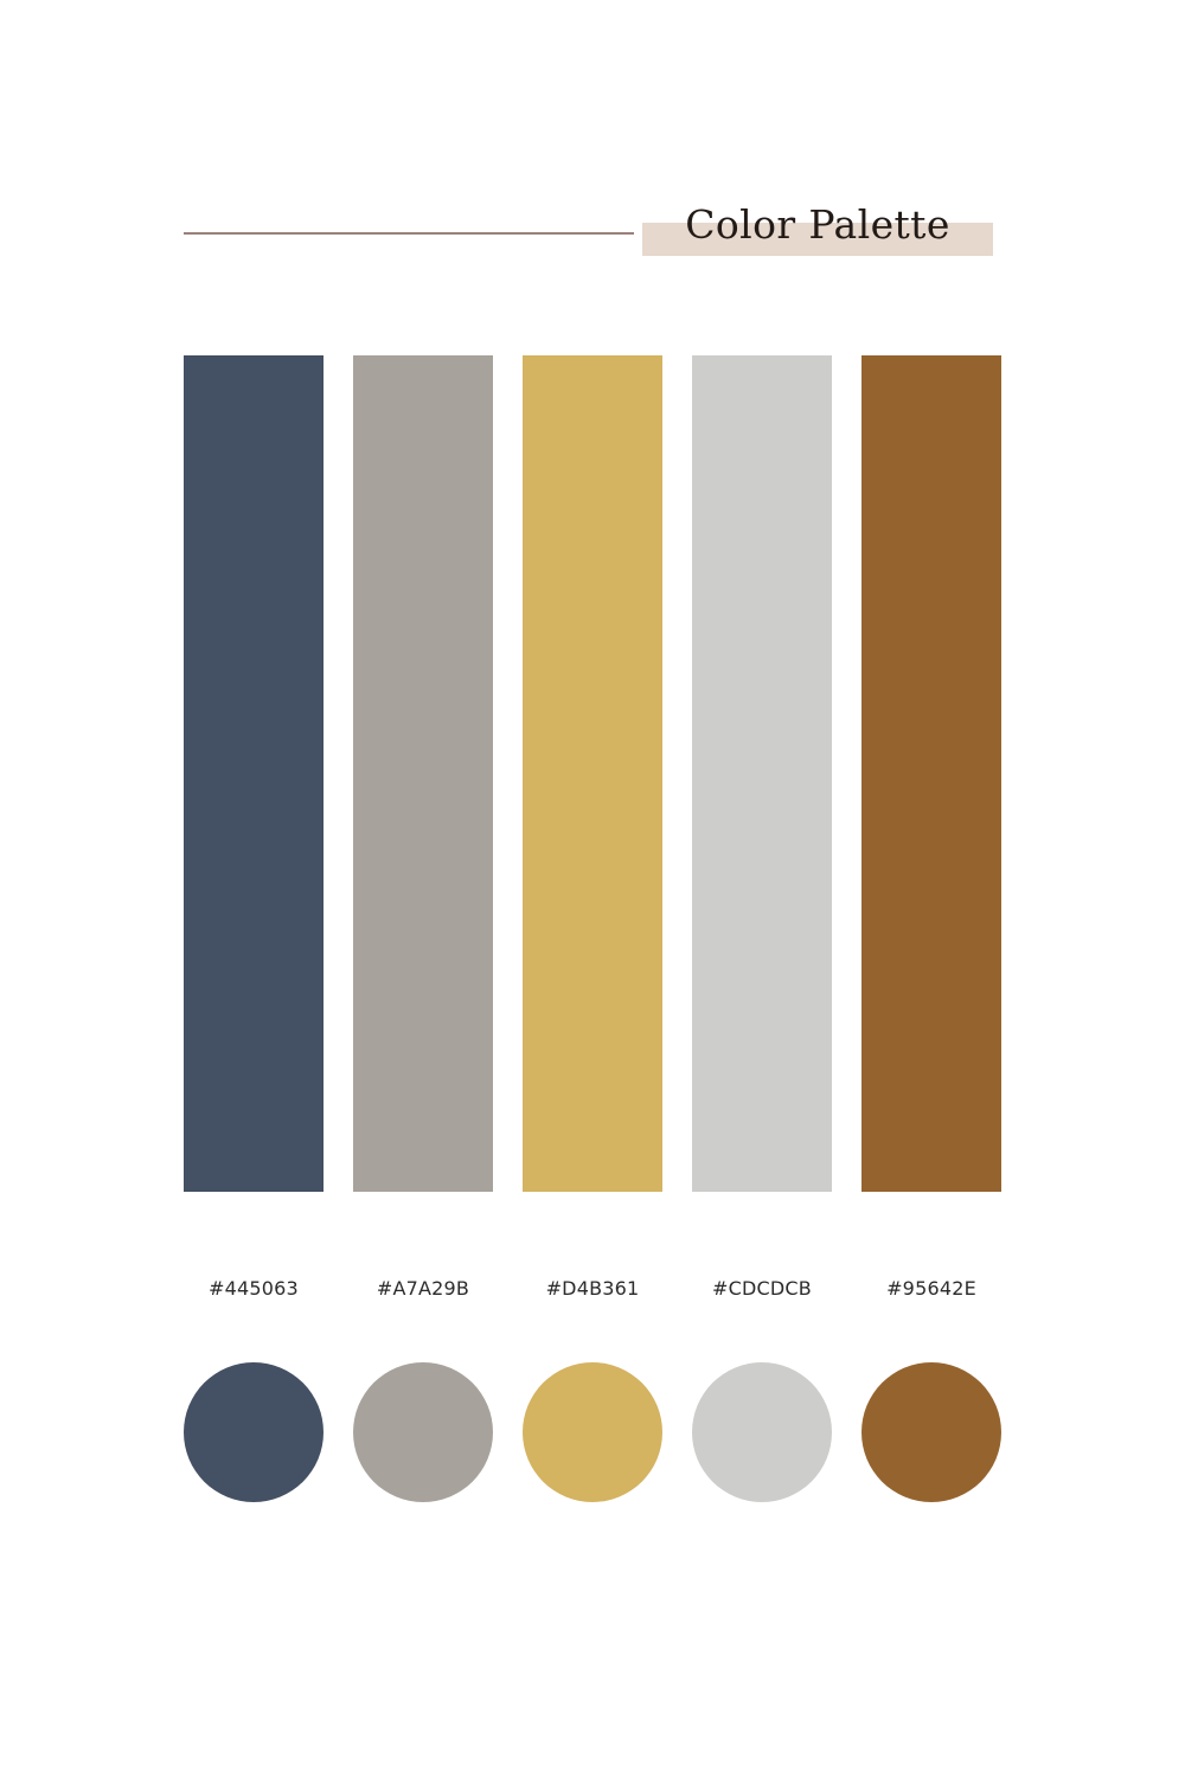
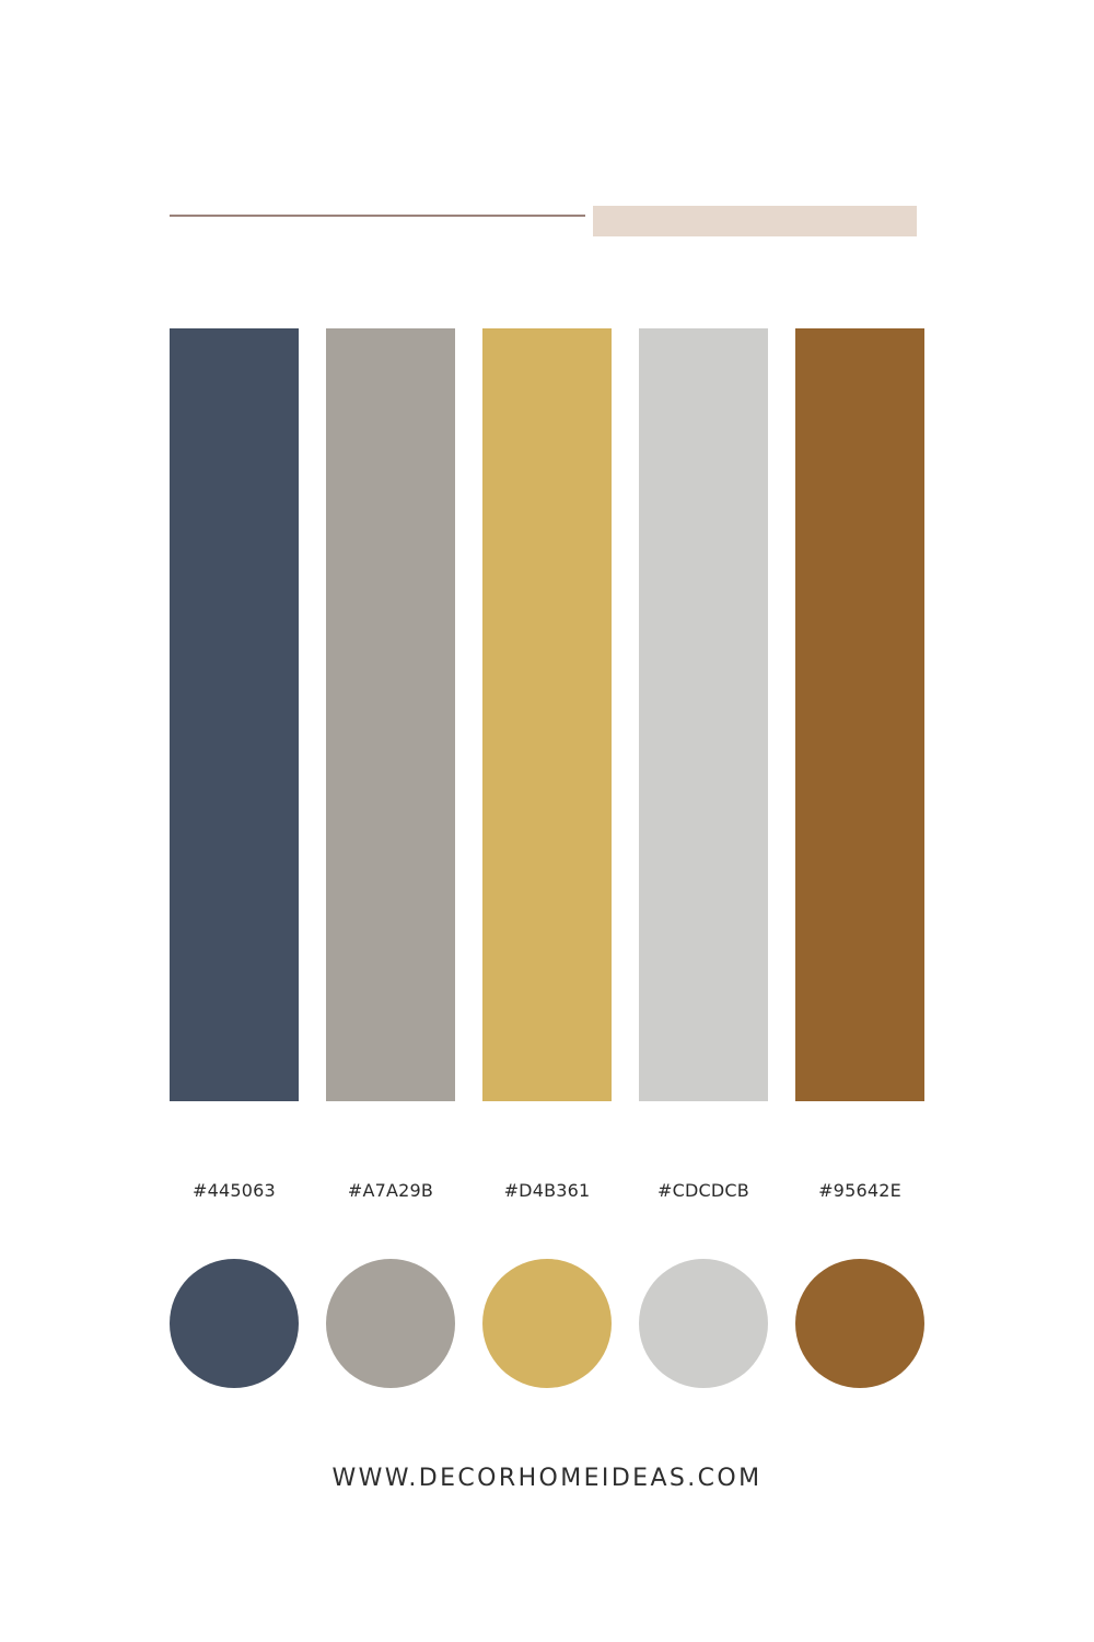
- Color Palette
  #445063
  #A7A29B
  #D4B361
  #CDCDCB
  #95642E
+ WWW.DECORHOMEIDEAS.COM
